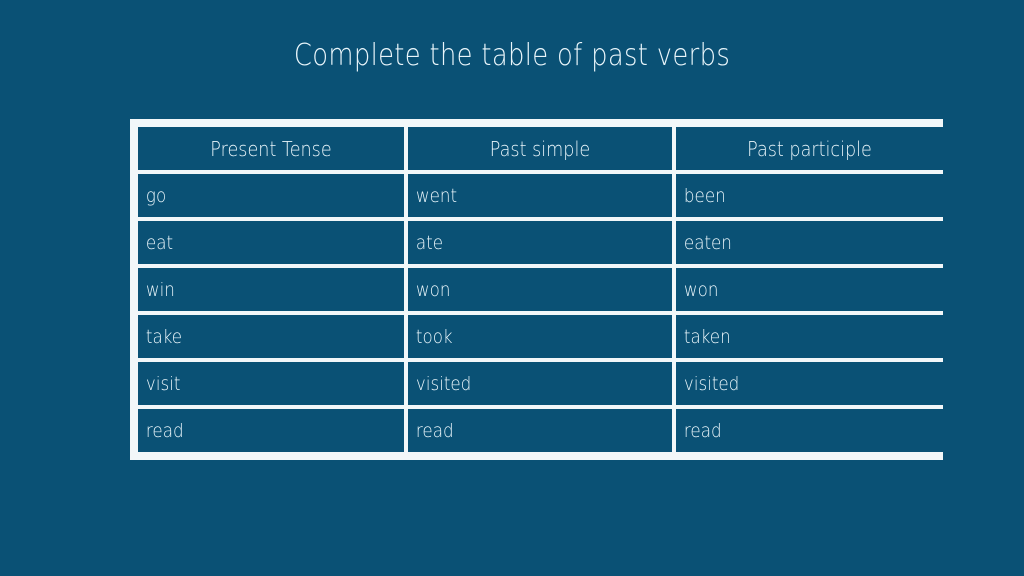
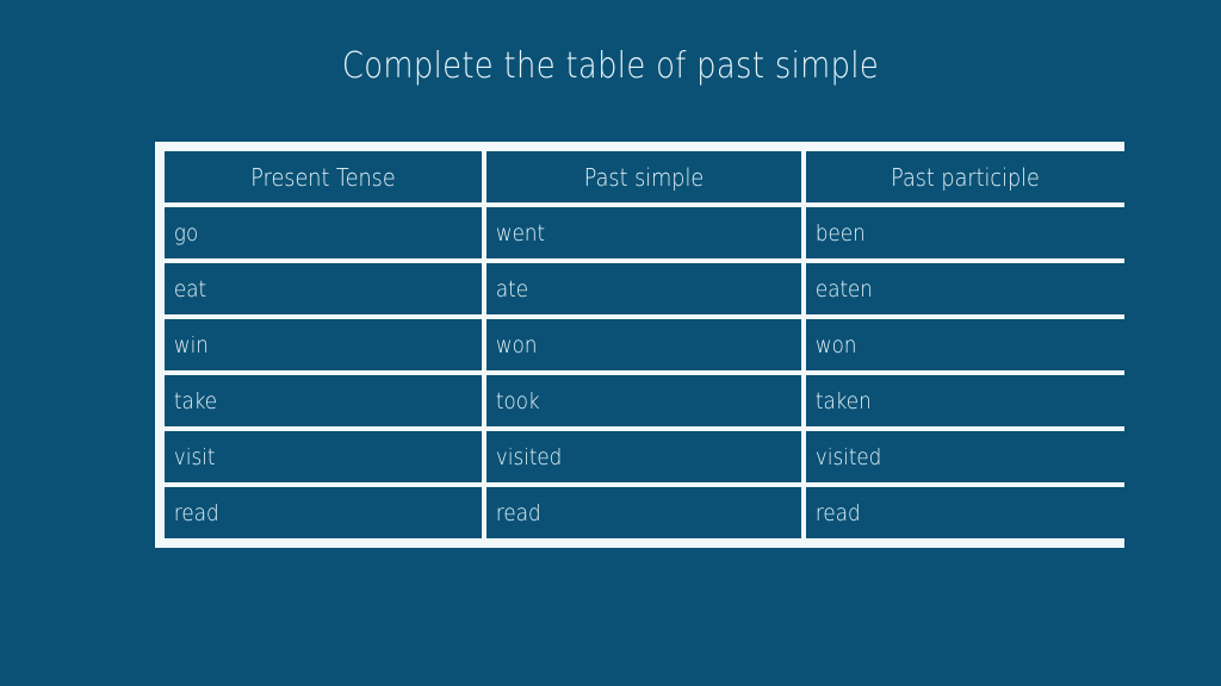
- Complete the table of past verbs
+ Complete the table of past simple
  Present Tense	Past simple	Past participle
  go	went	been
  eat	ate	eaten
  win	won	won
  take	took	taken
  visit	visited	visited
  read	read	read
